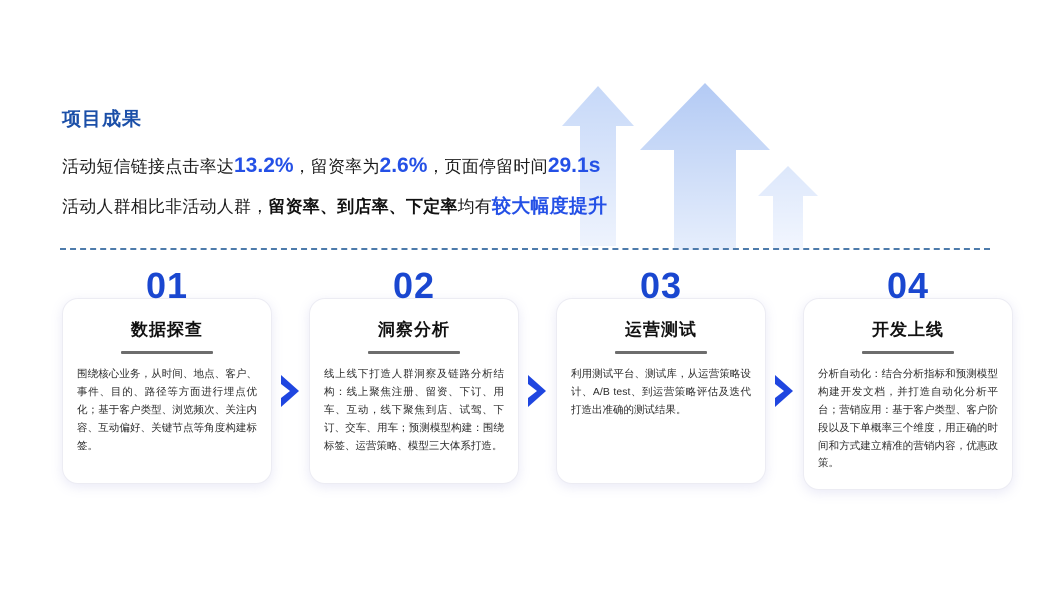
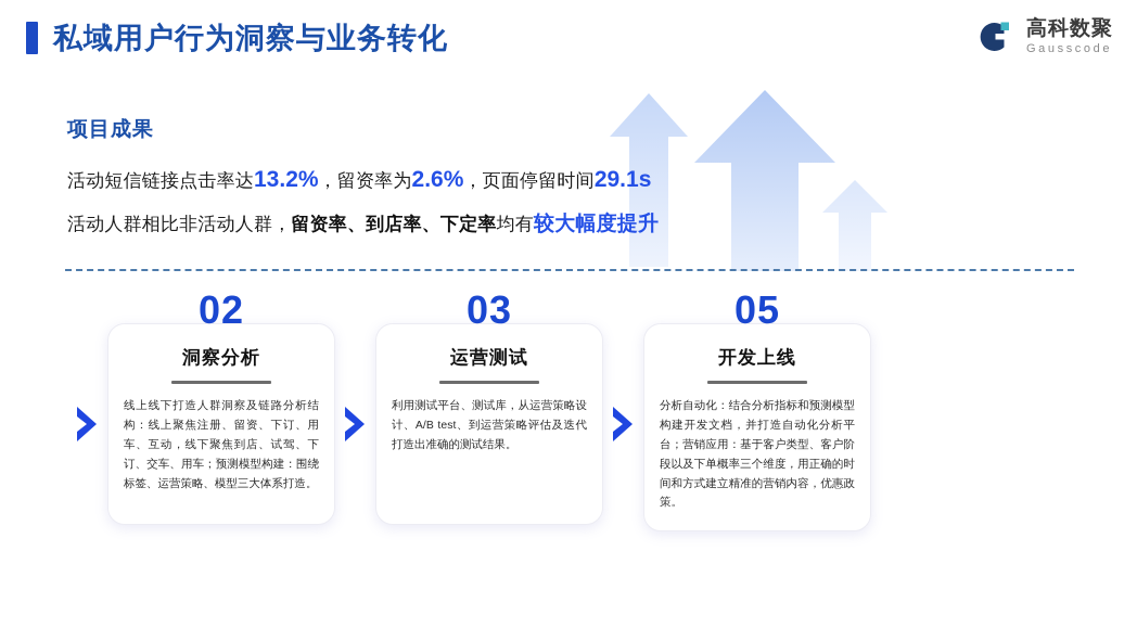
+ 私域用户行为洞察与业务转化
+ 高科数聚
+ Gausscode
  项目成果
  活动短信链接点击率达13.2%，留资率为2.6%，页面停留时间29.1s
  活动人群相比非活动人群，留资率、到店率、下定率均有较大幅度提升
- 01
- 数据探查
- 围绕核心业务，从时间、地点、客户、事件、目的、路径等方面进行埋点优化；基于客户类型、浏览频次、关注内容、互动偏好、关键节点等角度构建标签。
  02
  洞察分析
  线上线下打造人群洞察及链路分析结构：线上聚焦注册、留资、下订、用车、互动，线下聚焦到店、试驾、下订、交车、用车；预测模型构建：围绕标签、运营策略、模型三大体系打造。
  03
  运营测试
  利用测试平台、测试库，从运营策略设计、A/B test、到运营策略评估及迭代打造出准确的测试结果。
- 04
+ 05
  开发上线
  分析自动化：结合分析指标和预测模型构建开发文档，并打造自动化分析平台；营销应用：基于客户类型、客户阶段以及下单概率三个维度，用正确的时间和方式建立精准的营销内容，优惠政策。
